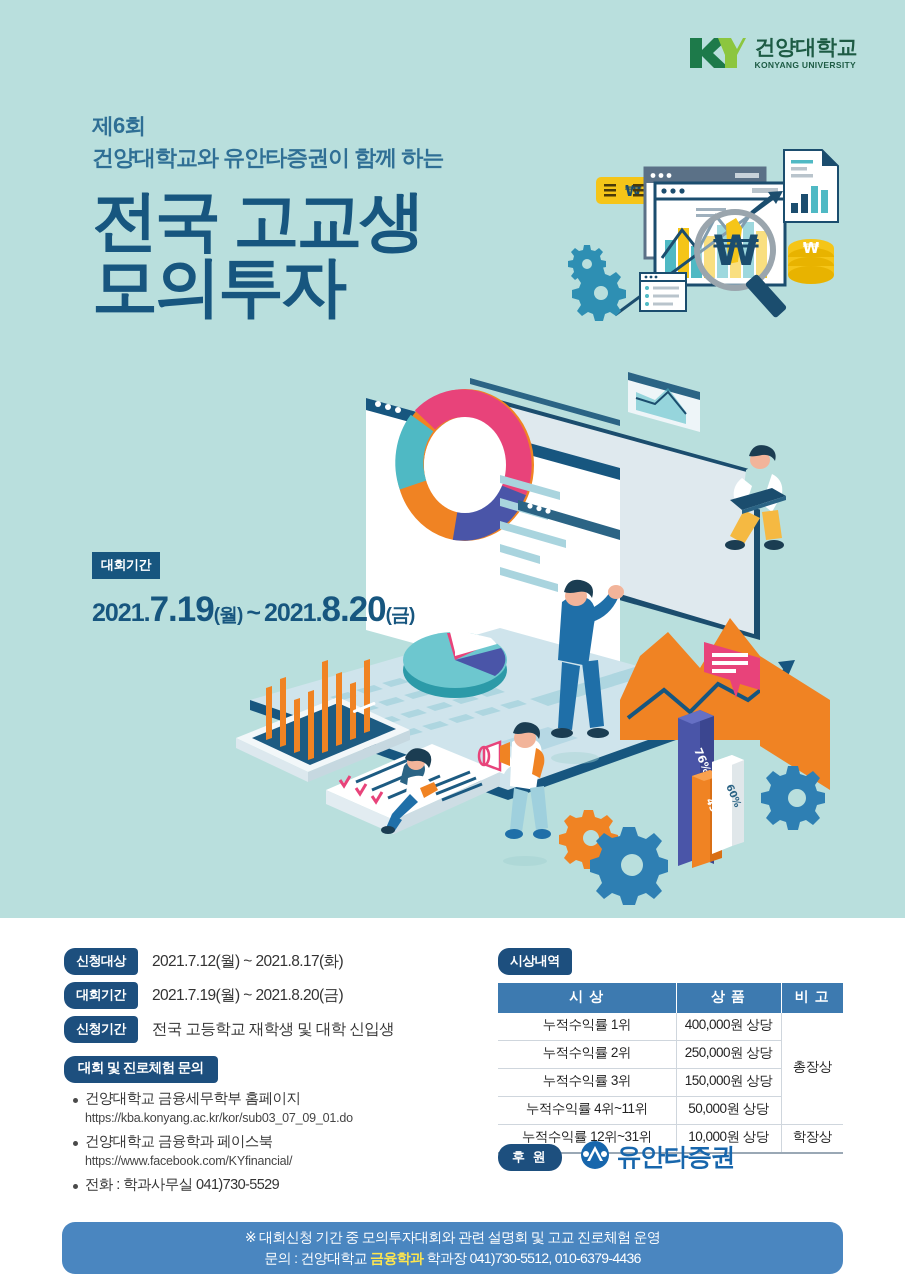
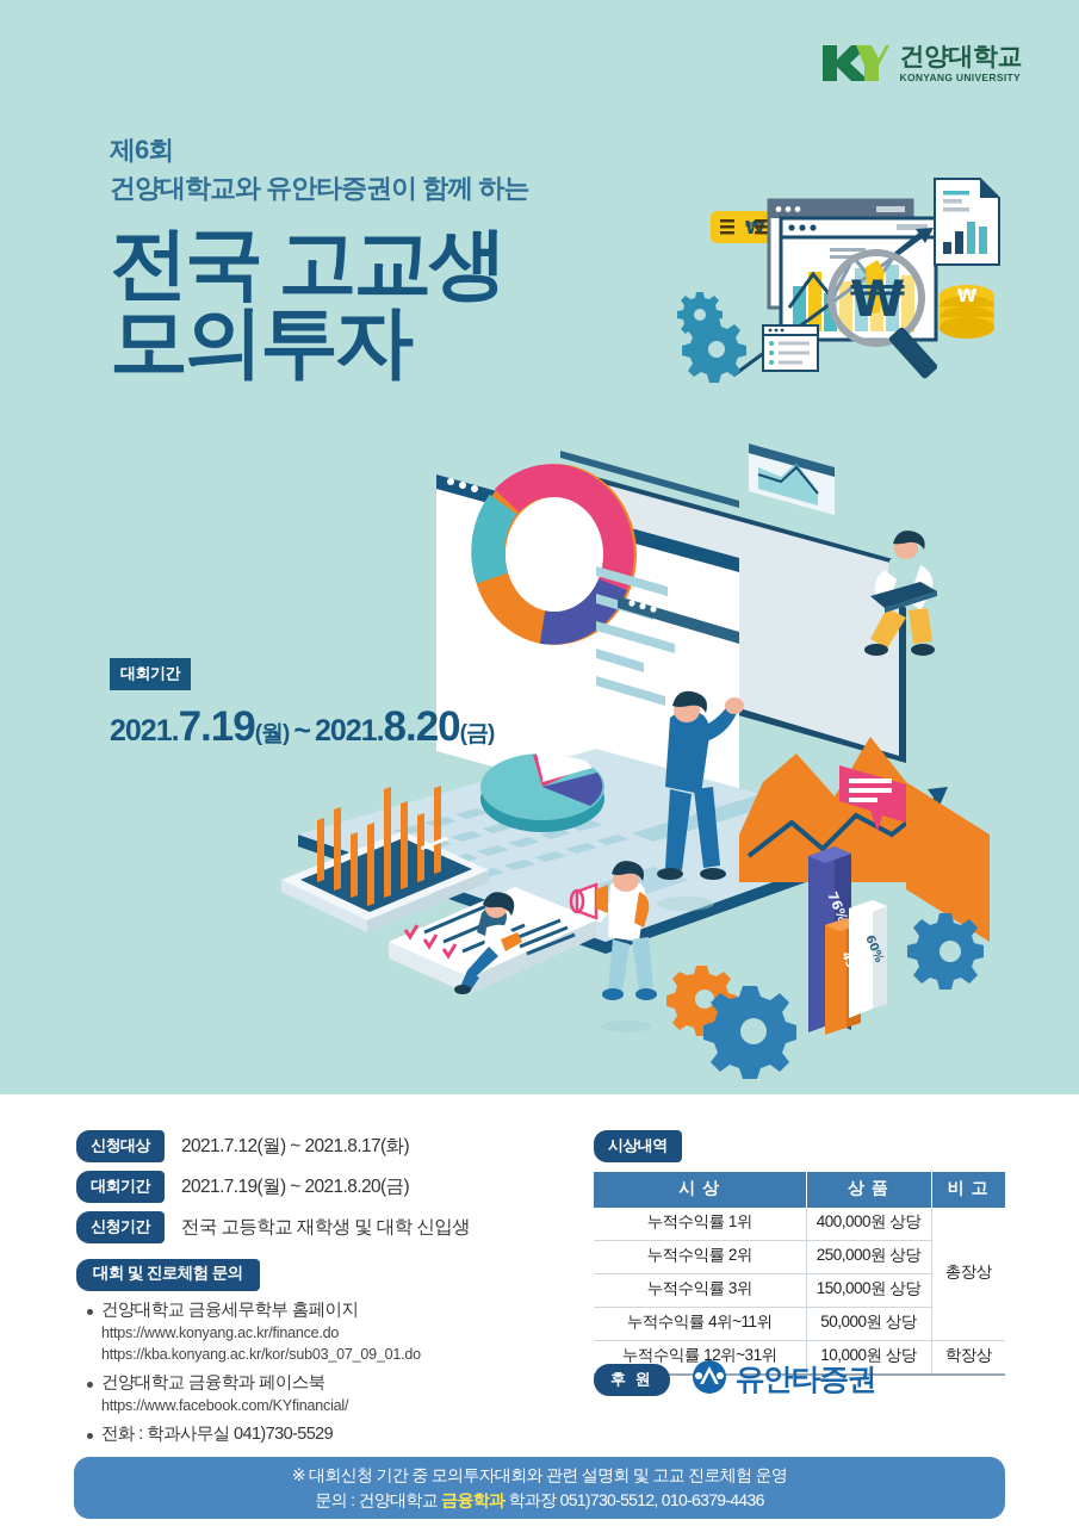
  ₩
  ₩
  건양대학교
  KONYANG UNIVERSITY
  제6회
  건양대학교와 유안타증권이 함께 하는
  전국 고교생
  모의투자
  대회기간
  2021.7.19(월) ~ 2021.8.20(금)
  신청대상
  2021.7.12(월) ~ 2021.8.17(화)
  대회기간
  2021.7.19(월) ~ 2021.8.20(금)
  신청기간
  전국 고등학교 재학생 및 대학 신입생
  대회 및 진로체험 문의
  건양대학교 금융세무학부 홈페이지
+ https://www.konyang.ac.kr/finance.do
  https://kba.konyang.ac.kr/kor/sub03_07_09_01.do
  건양대학교 금융학과 페이스북
  https://www.facebook.com/KYfinancial/
  전화 : 학과사무실 041)730-5529
  시상내역
  시 상	상 품	비 고
  누적수익률 1위	400,000원 상당	총장상
  누적수익률 2위	250,000원 상당
  누적수익률 3위	150,000원 상당
  누적수익률 4위~11위	50,000원 상당
  누적수익률 12위~31위	10,000원 상당	학장상
  후 원
  유안타증권
  ※ 대회신청 기간 중 모의투자대회와 관련 설명회 및 고교 진로체험 운영
- 문의 : 건양대학교 금융학과 학과장 041)730-5512, 010-6379-4436
+ 문의 : 건양대학교 금융학과 학과장 051)730-5512, 010-6379-4436
